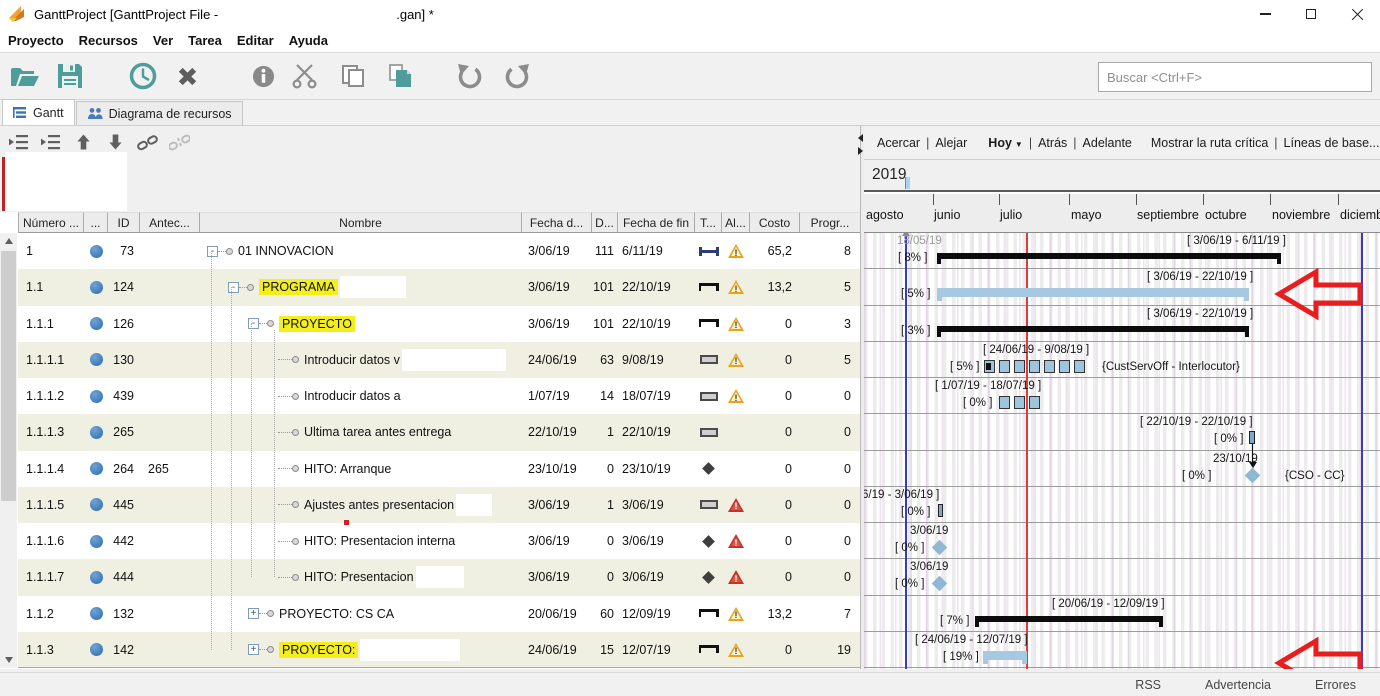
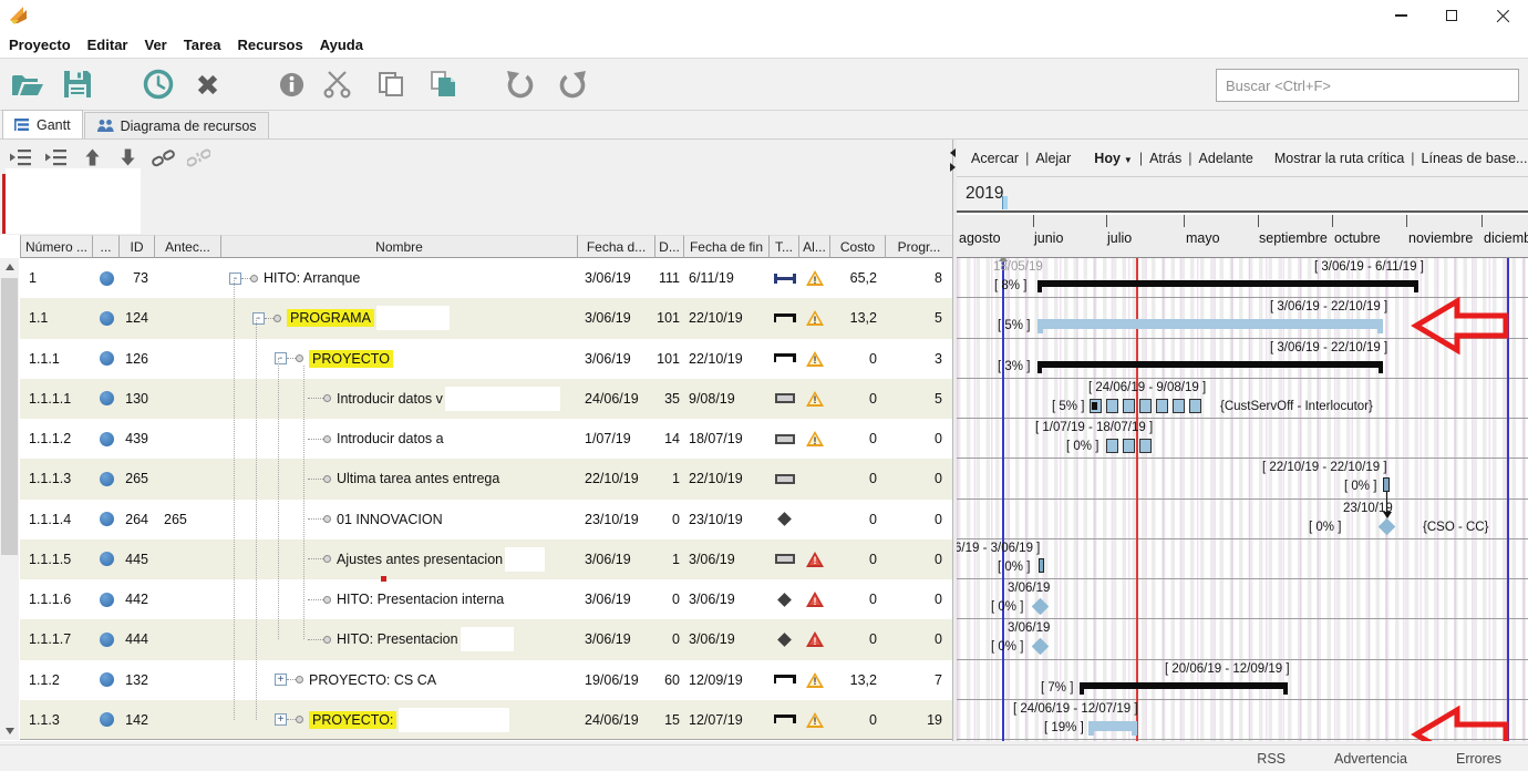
- GanttProject [GanttProject File -
- .gan] *
  Proyecto
- Recursos
+ Editar
  Ver
  Tarea
- Editar
+ Recursos
  Ayuda
  Buscar <Ctrl+F>
  Gantt
  Diagrama de recursos
  Número ...
  ...
  ID
  Antec...
  Nombre
  Fecha d...
  D...
  Fecha de fin
  T...
  Al...
  Costo
  Progr...
  1
  73
  -
- 01 INNOVACION
+ HITO: Arranque
  3/06/19
  111
  6/11/19
  65,2
  8
  1.1
  124
  -
  PROGRAMA
  3/06/19
  101
  22/10/19
  13,2
  5
  1.1.1
  126
  -
  PROYECTO
  3/06/19
  101
  22/10/19
  0
  3
  1.1.1.1
  130
  Introducir datos v
  24/06/19
- 63
+ 35
  9/08/19
  0
  5
  1.1.1.2
  439
  Introducir datos a
  1/07/19
  14
  18/07/19
  0
  0
  1.1.1.3
  265
  Ultima tarea antes entrega
  22/10/19
  1
  22/10/19
  0
  0
  1.1.1.4
  264
  265
- HITO: Arranque
+ 01 INNOVACION
  23/10/19
  0
  23/10/19
  0
  0
  1.1.1.5
  445
  Ajustes antes presentacion
  3/06/19
  1
  3/06/19
  0
  0
  1.1.1.6
  442
  HITO: Presentacion interna
  3/06/19
  0
  3/06/19
  0
  0
  1.1.1.7
  444
  HITO: Presentacion
  3/06/19
  0
  3/06/19
  0
  0
  1.1.2
  132
  +
  PROYECTO: CS CA
- 20/06/19
+ 19/06/19
  60
  12/09/19
  13,2
  7
  1.1.3
  142
  +
  PROYECTO:
  24/06/19
  15
  12/07/19
  0
  19
  Acercar
  |
  Alejar
  Hoy ▼
  |
  Atrás
  |
  Adelante
  Mostrar la ruta crítica
  |
  Líneas de base...
  2019
  agosto
  junio
  julio
  mayo
  septiembre
  octubre
  noviembre
  18/05/19
  [ 3/06/19 - 6/11/19 ]
  [ 8% ]
  [ 3/06/19 - 22/10/19 ]
  [ 5% ]
  [ 3/06/19 - 22/10/19 ]
  [ 3% ]
  [ 24/06/19 - 9/08/19 ]
  [ 5% ]
  {CustServOff - Interlocutor}
  [ 1/07/19 - 18/07/19 ]
  [ 0% ]
  [ 22/10/19 - 22/10/19 ]
  [ 0% ]
  23/10/19
  [ 0% ]
  {CSO - CC}
  6/19 - 3/06/19 ]
  [ 0% ]
  3/06/19
  [ 0% ]
  3/06/19
  [ 0% ]
  [ 20/06/19 - 12/09/19 ]
  [ 7% ]
  [ 24/06/19 - 12/07/19 ]
  [ 19% ]
  RSS
  Advertencia
  Errores
